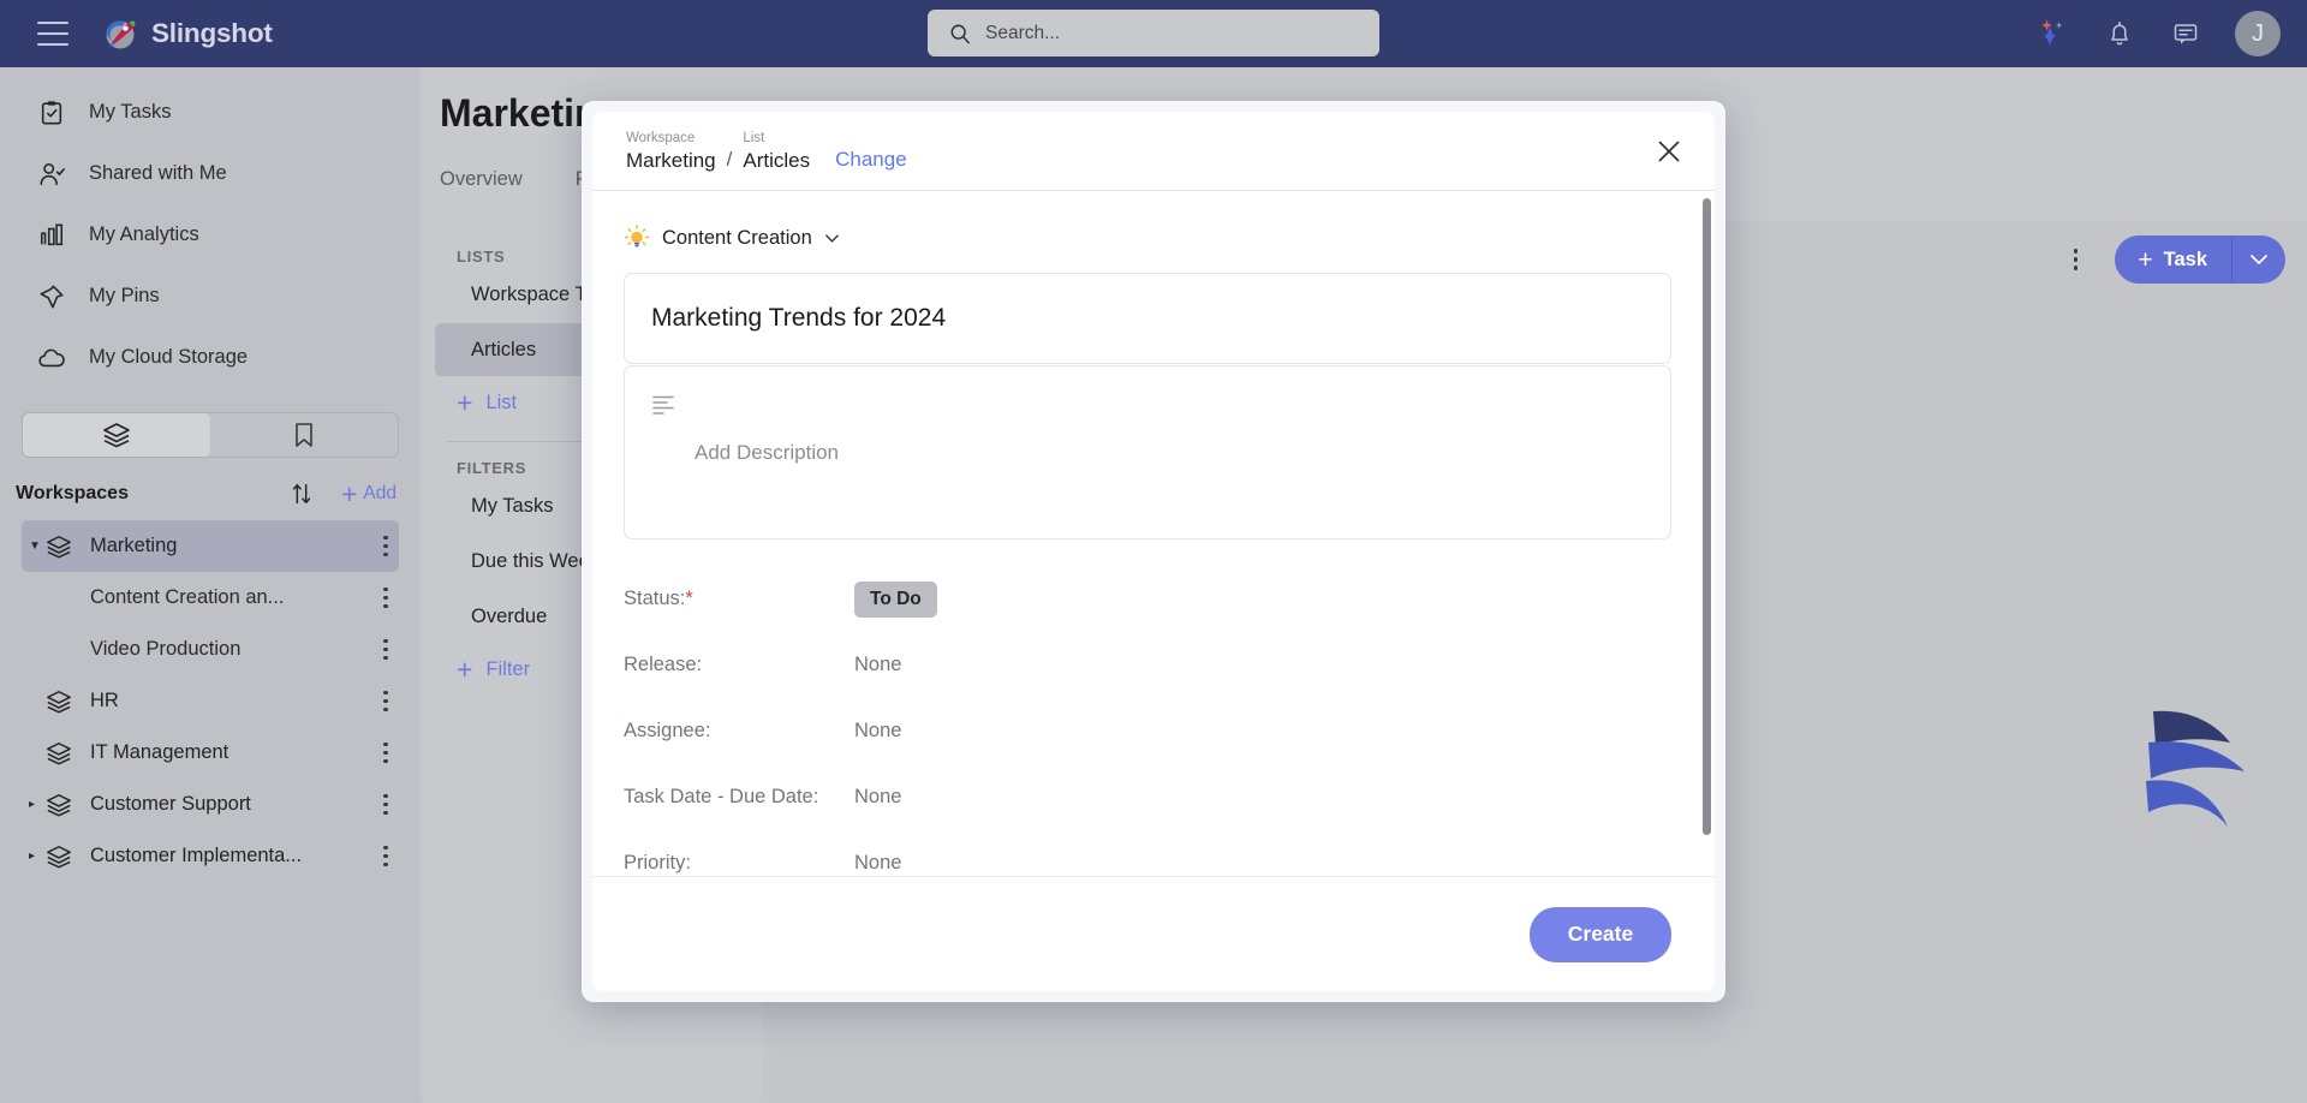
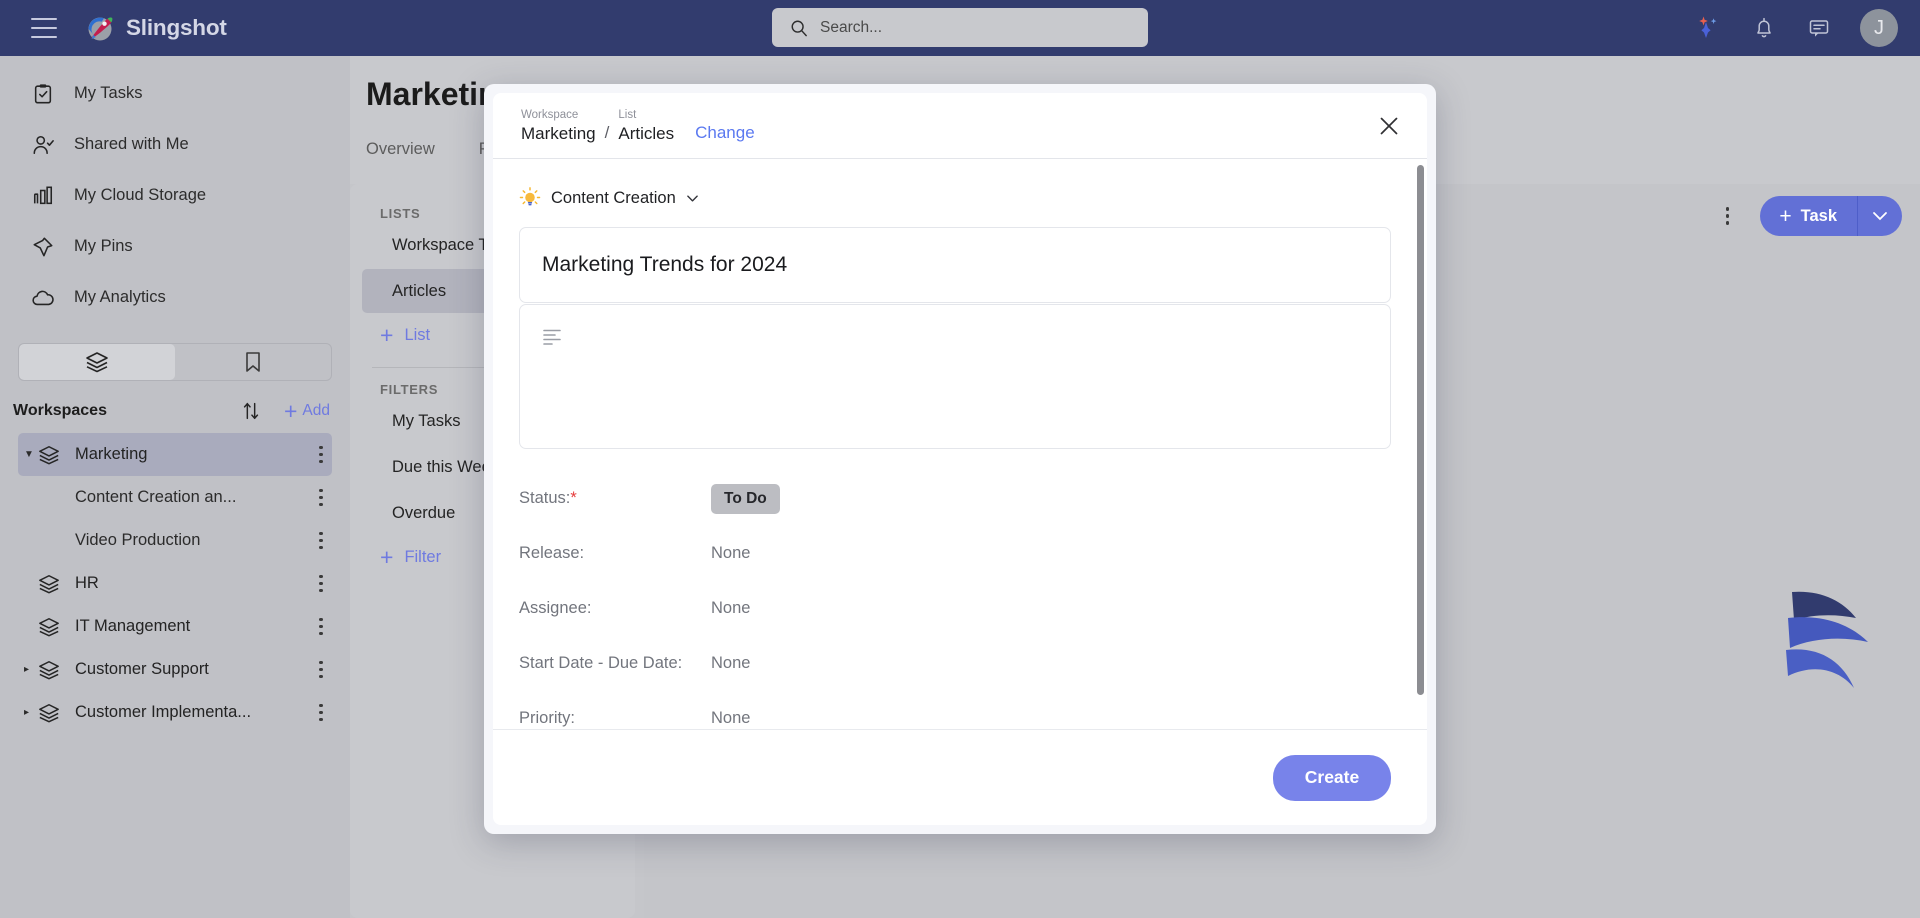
  Slingshot
  Search...
  J
  Marketi
  Overview
  LISTS
  Workspace
  Articles
  +
  List
  FILTERS
  My Tasks
  Due this We
  Overdue
  +
  Filter
  +
  Task
  My Tasks
  Shared with Me
- My Analytics
+ My Cloud Storage
  My Pins
- My Cloud Storage
+ My Analytics
  Workspaces
  +
  Add
  ▼
  Marketing
  Content Creation an...
  Video Production
  HR
  IT Management
  ▸
  Customer Support
  ▸
  Customer Implementa...
  Workspace
  Marketing
  /
  List
  Articles
  Change
  Content Creation
  Marketing Trends for 2024
- Add Description
  Status:*
  To Do
  Release:
  None
  Assignee:
  None
- Task Date - Due Date:
+ Start Date - Due Date:
  None
  Priority:
  None
  Create
